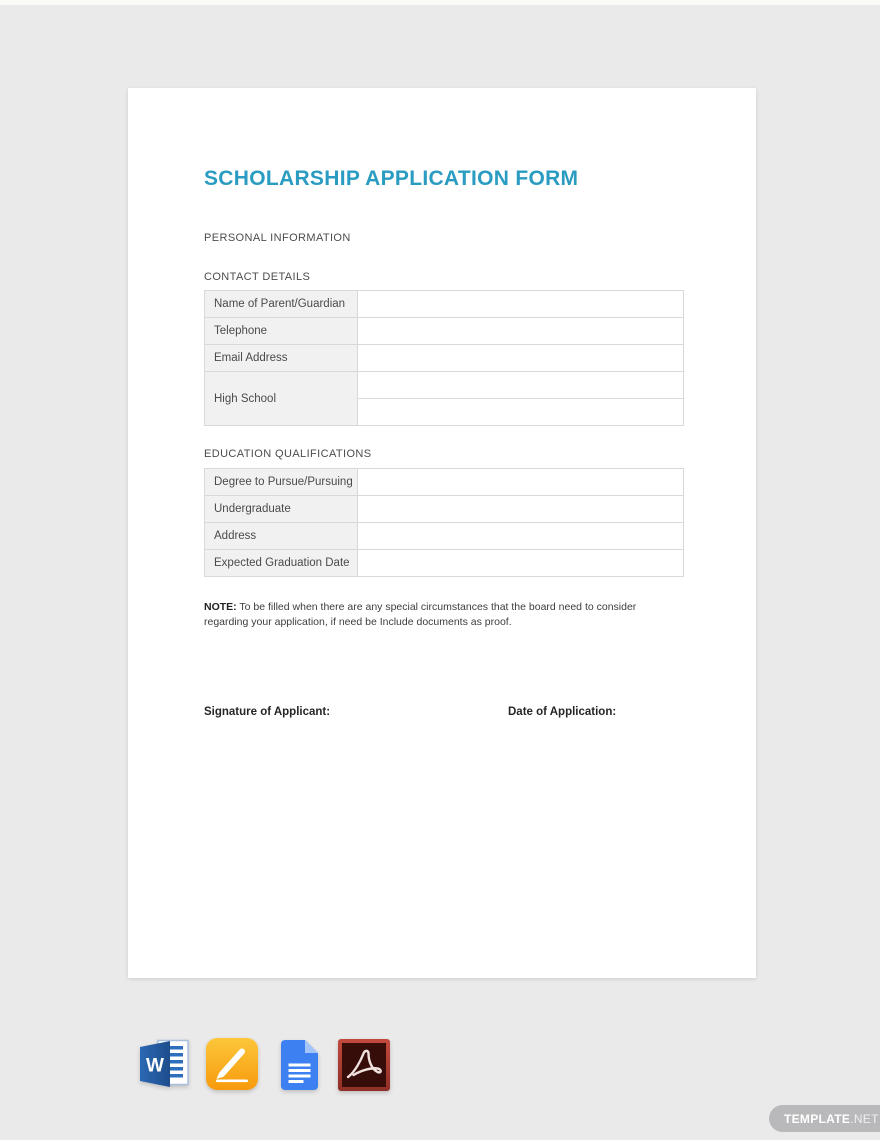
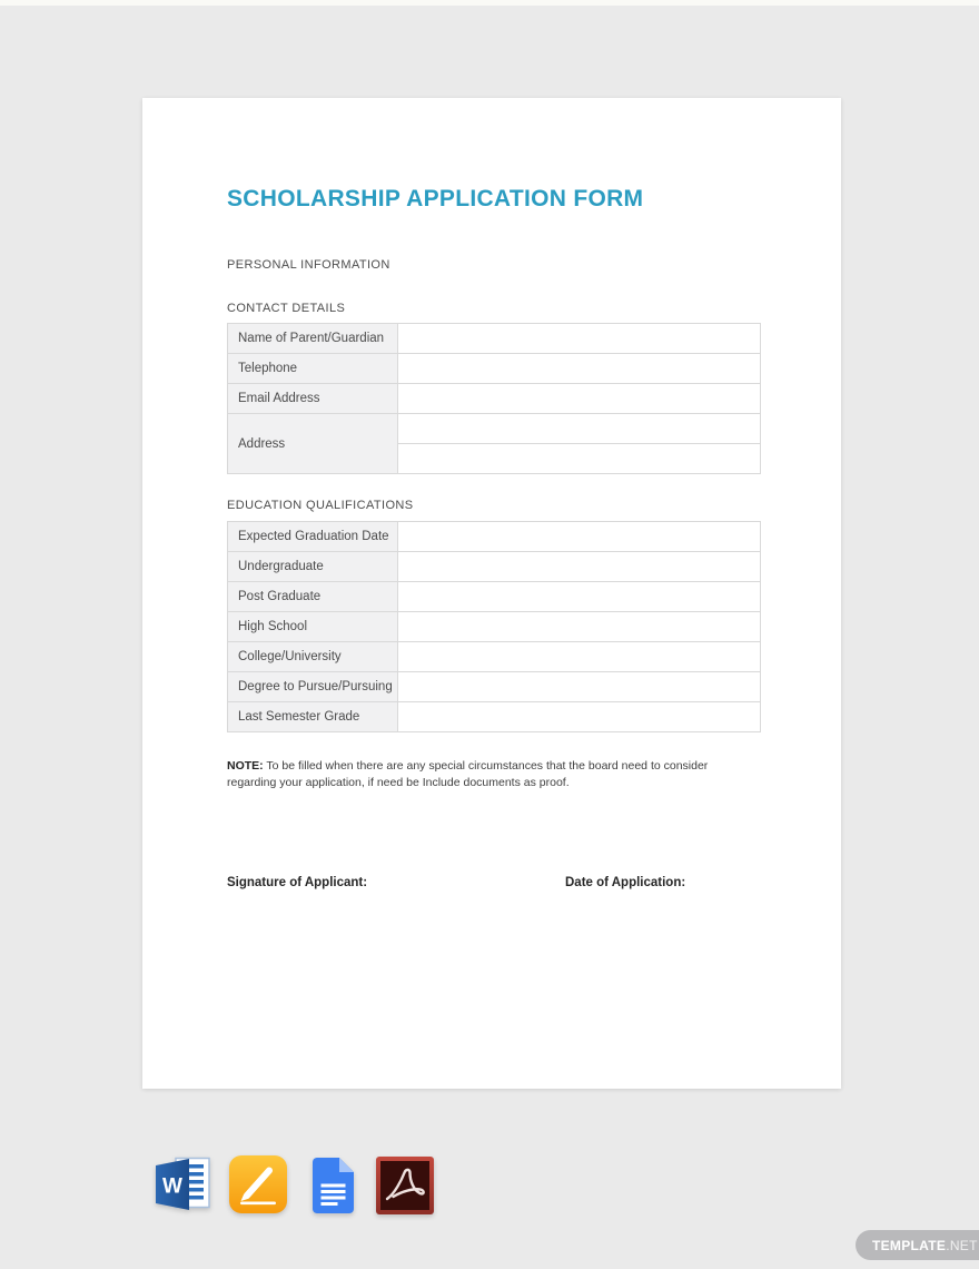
  SCHOLARSHIP APPLICATION FORM
  PERSONAL INFORMATION
  CONTACT DETAILS
  Name of Parent/Guardian
  Telephone
  Email Address
- High School
+ Address
  EDUCATION QUALIFICATIONS
- Degree to Pursue/Pursuing
+ Expected Graduation Date
  Undergraduate
+ Post Graduate
- Address
+ High School
+ College/University
- Expected Graduation Date
+ Degree to Pursue/Pursuing
+ Last Semester Grade
  NOTE: To be filled when there are any special circumstances that the board need to consider
  regarding your application, if need be Include documents as proof.
  Signature of Applicant:
  Date of Application:
  W
  TEMPLATE
  .NET
